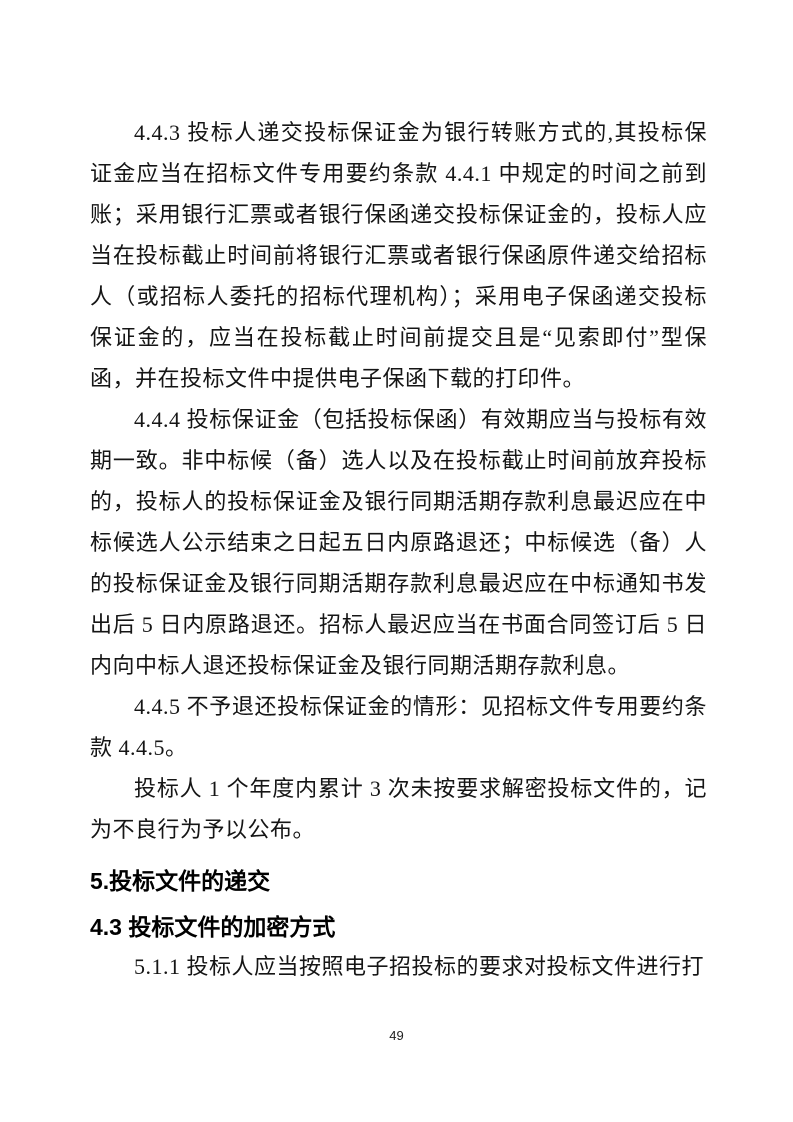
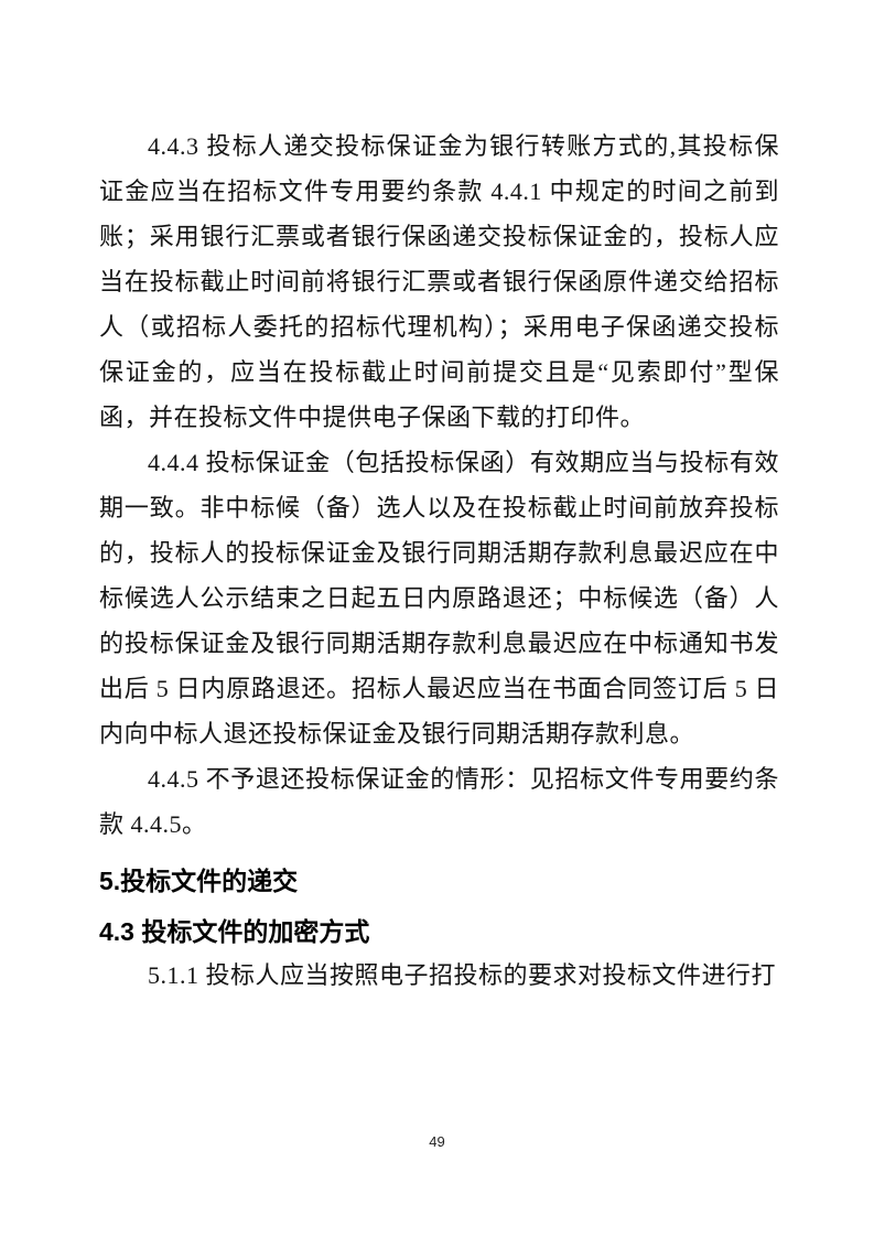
  4.4.3 投标人递交投标保证金为银行转账方式的,其投标保证金应当在招标文件专用要约条款 4.4.1 中规定的时间之前到账；采用银行汇票或者银行保函递交投标保证金的，投标人应当在投标截止时间前将银行汇票或者银行保函原件递交给招标人（或招标人委托的招标代理机构）；采用电子保函递交投标保证金的，应当在投标截止时间前提交且是“见索即付”型保函，并在投标文件中提供电子保函下载的打印件。
  4.4.4 投标保证金（包括投标保函）有效期应当与投标有效期一致。非中标候（备）选人以及在投标截止时间前放弃投标的，投标人的投标保证金及银行同期活期存款利息最迟应在中标候选人公示结束之日起五日内原路退还；中标候选（备）人的投标保证金及银行同期活期存款利息最迟应在中标通知书发出后 5 日内原路退还。招标人最迟应当在书面合同签订后 5 日内向中标人退还投标保证金及银行同期活期存款利息。
  4.4.5 不予退还投标保证金的情形：见招标文件专用要约条款 4.4.5。
- 投标人 1 个年度内累计 3 次未按要求解密投标文件的，记为不良行为予以公布。
  5.投标文件的递交
  4.3 投标文件的加密方式
  5.1.1 投标人应当按照电子招投标的要求对投标文件进行打
  49
